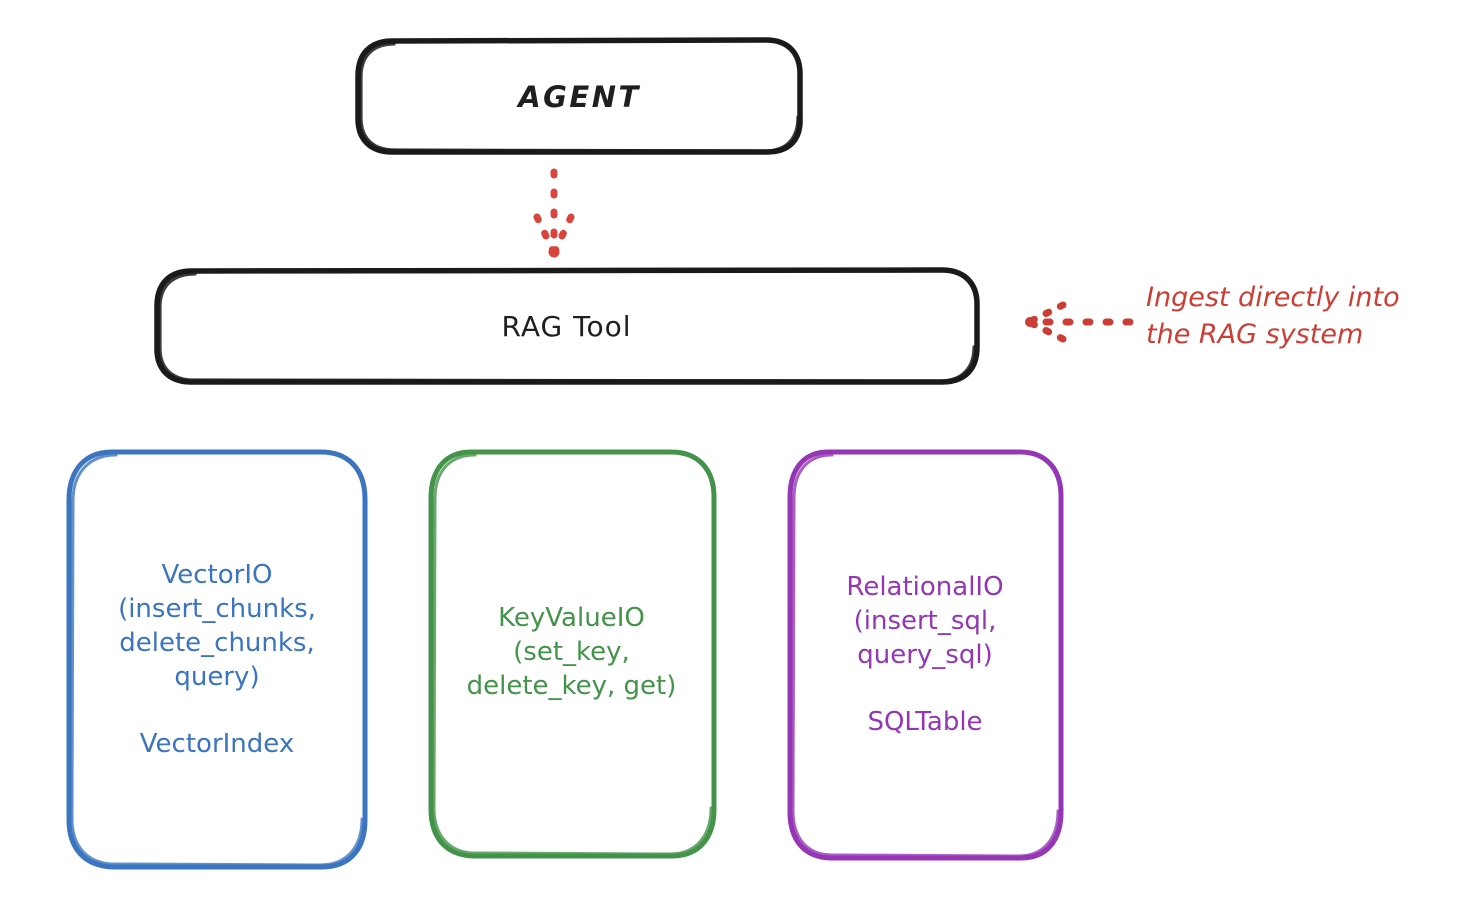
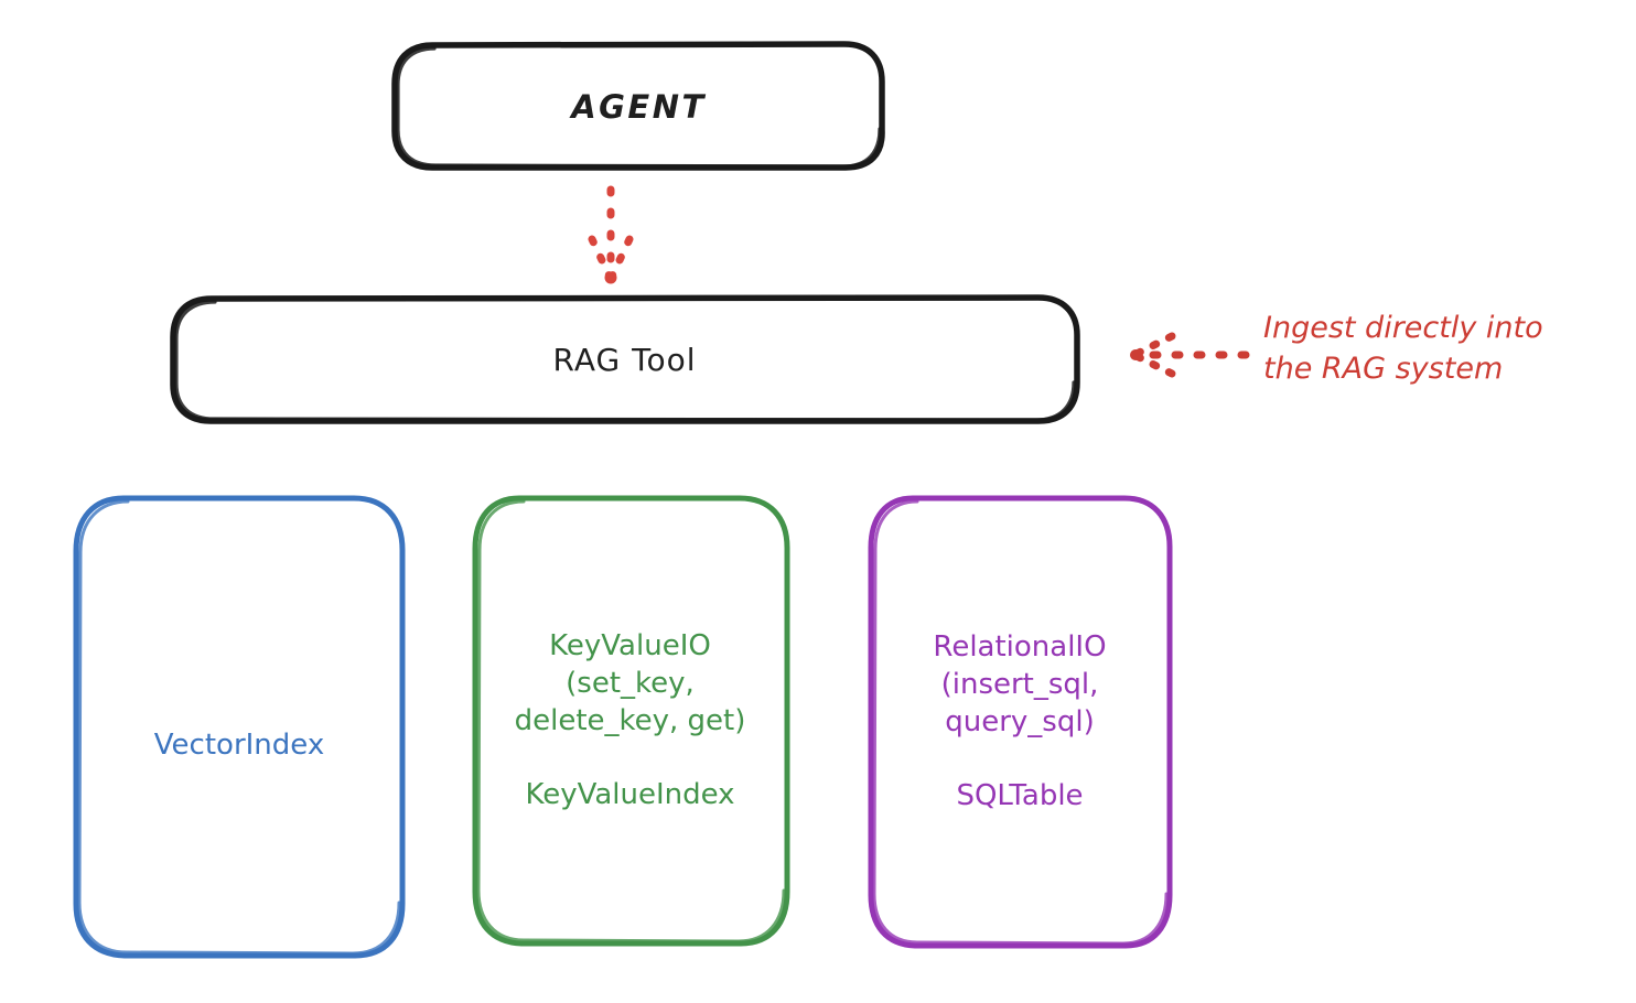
  AGENT
  RAG Tool
- VectorIO
- (insert_chunks,
- delete_chunks,
- query)
  VectorIndex
  KeyValueIO
  (set_key,
  delete_key, get)
+ KeyValueIndex
  RelationalIO
  (insert_sql,
  query_sql)
  SQLTable
  Ingest directly into
  the RAG system
